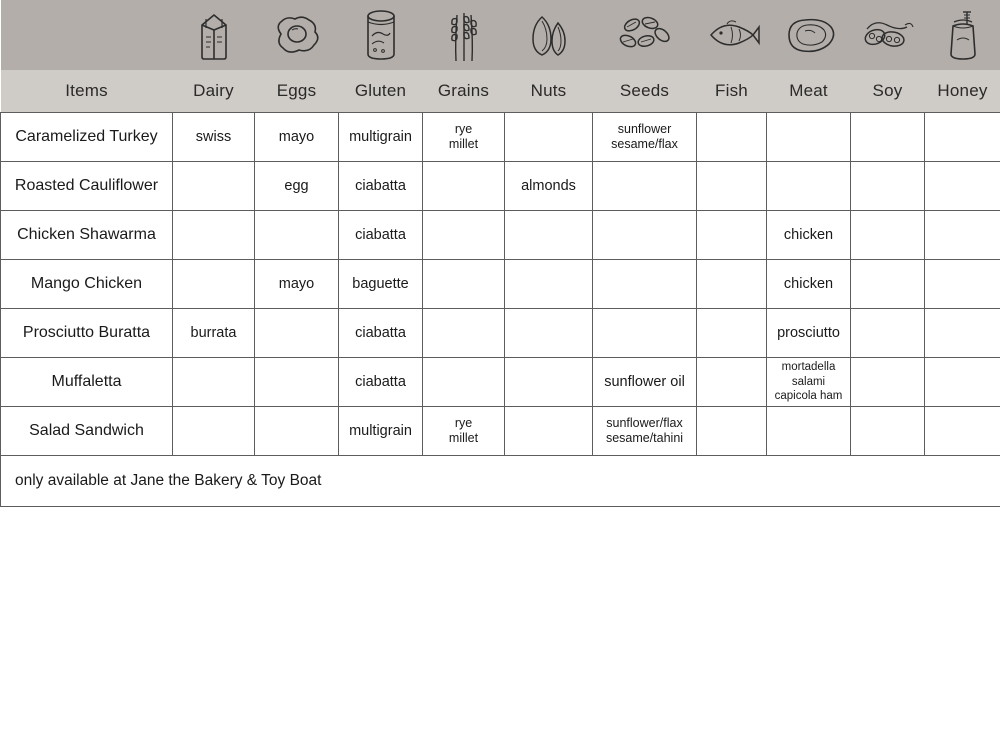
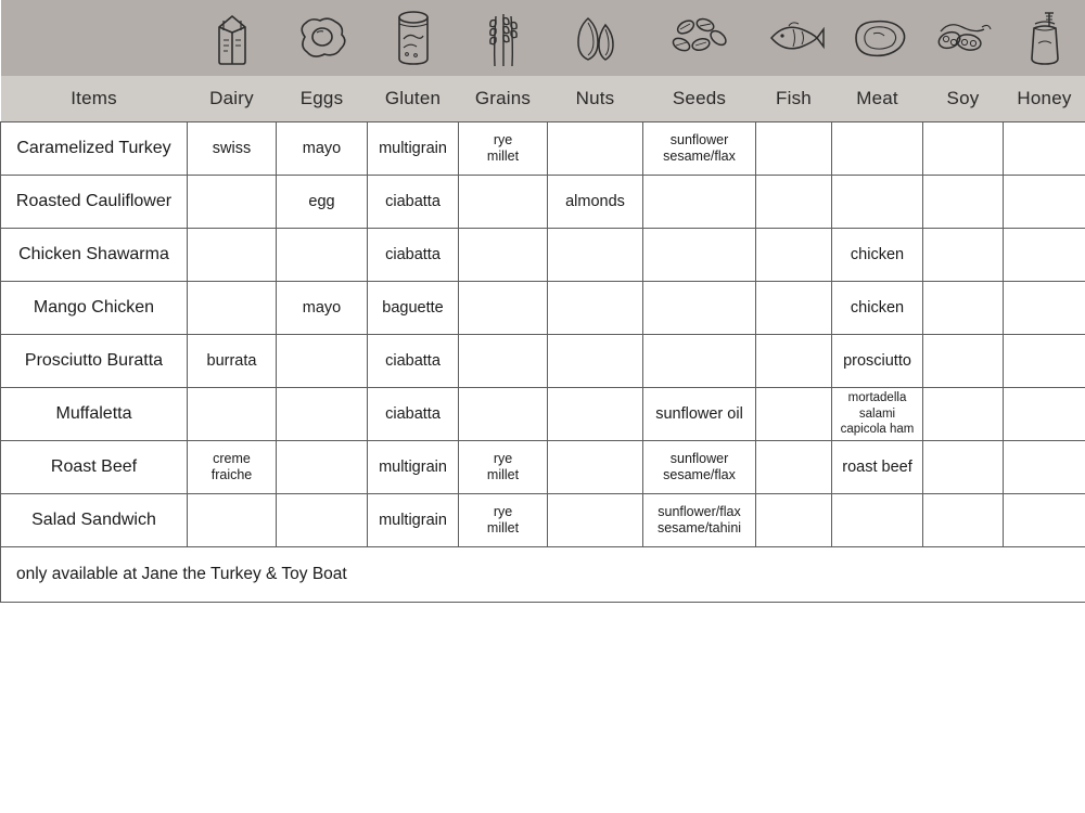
  Items	Dairy	Eggs	Gluten	Grains	Nuts	Seeds	Fish	Meat	Soy	Honey
  Caramelized Turkey	swiss	mayo	multigrain	ryemillet		sunflowersesame/flax
  Roasted Cauliflower		egg	ciabatta		almonds
  Chicken Shawarma			ciabatta					chicken
  Mango Chicken		mayo	baguette					chicken
  Prosciutto Buratta	burrata		ciabatta					prosciutto
  Muffaletta			ciabatta			sunflower oil		mortadellasalamicapicola ham
+ Roast Beef	cremefraiche		multigrain	ryemillet		sunflowersesame/flax		roast beef
  Salad Sandwich			multigrain	ryemillet		sunflower/flaxsesame/tahini
- only available at Jane the Bakery & Toy Boat
+ only available at Jane the Turkey & Toy Boat
